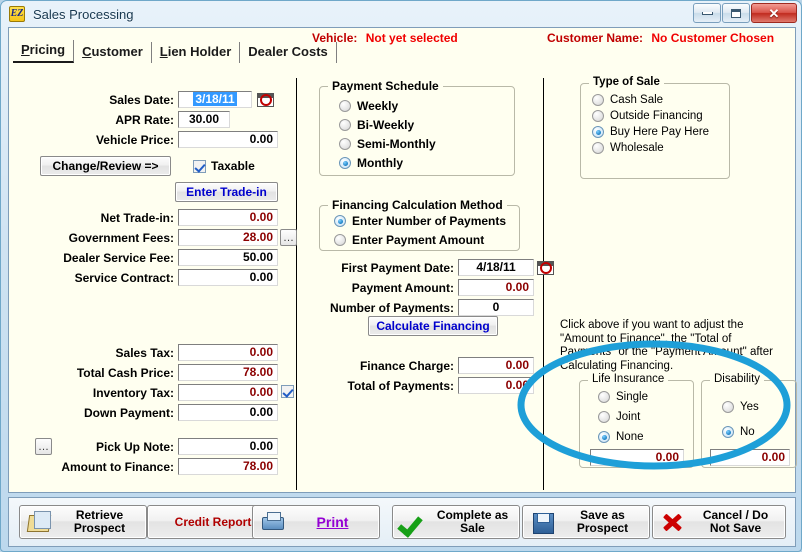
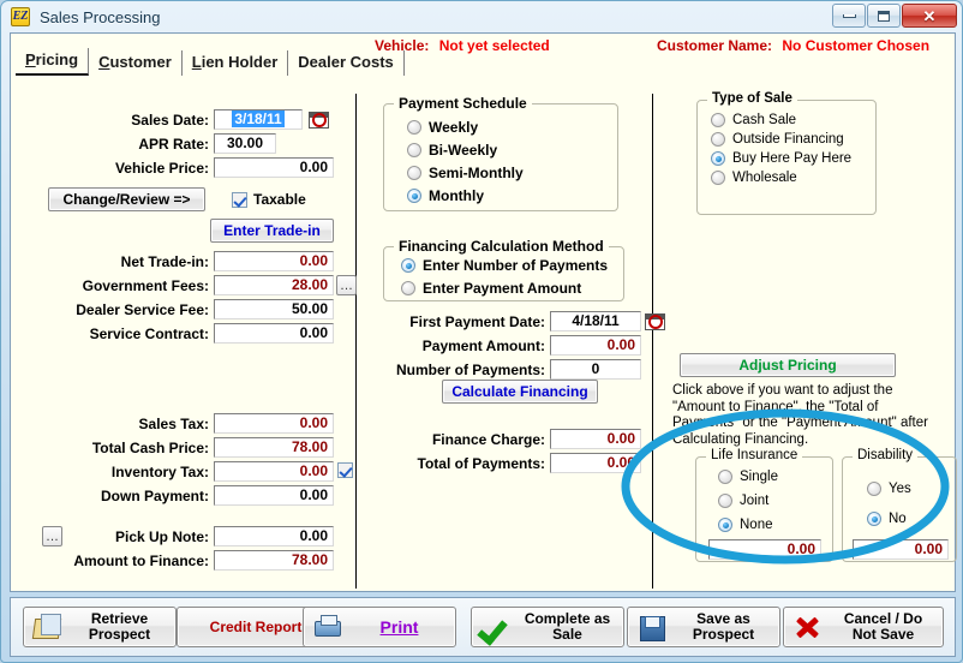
  Sales Processing
  ✕
  Vehicle: Not yet selected
  Customer Name: No Customer Chosen
  Pricing
  Customer
  Lien Holder
  Dealer Costs
  Sales Date:
  3/18/11
  APR Rate:
  30.00
  Vehicle Price:
  0.00
  Change/Review =>
  Taxable
  Enter Trade-in
  Net Trade-in:
  0.00
  Government Fees:
  28.00
  …
  Dealer Service Fee:
  50.00
  Service Contract:
  0.00
  Sales Tax:
  0.00
  Total Cash Price:
  78.00
  Inventory Tax:
  0.00
  Down Payment:
  0.00
  …
  Pick Up Note:
  0.00
  Amount to Finance:
  78.00
  Payment Schedule
  Weekly
  Bi-Weekly
  Semi-Monthly
  Monthly
  Financing Calculation Method
  Enter Number of Payments
  Enter Payment Amount
  First Payment Date:
  4/18/11
  Payment Amount:
  0.00
  Number of Payments:
  0
  Calculate Financing
  Finance Charge:
  0.00
  Total of Payments:
  0.0
  Type of Sale
  Cash Sale
  Outside Financing
  Buy Here Pay Here
  Wholesale
+ Adjust Pricing
  Click above if you want to adjust the "Amount to Finance", the "Total of Pats" or the "Paymentnt" after Calculating Financing.
  Life Insurance
  Single
  Joint
  None
  0.00
  Disability
  Yes
  No
  0.00
  Retrieve
  Prospect
  Credit Report
  Print
  Complete as
  Sale
  Save as
  Prospect
  Cancel / Do
  Not Save
